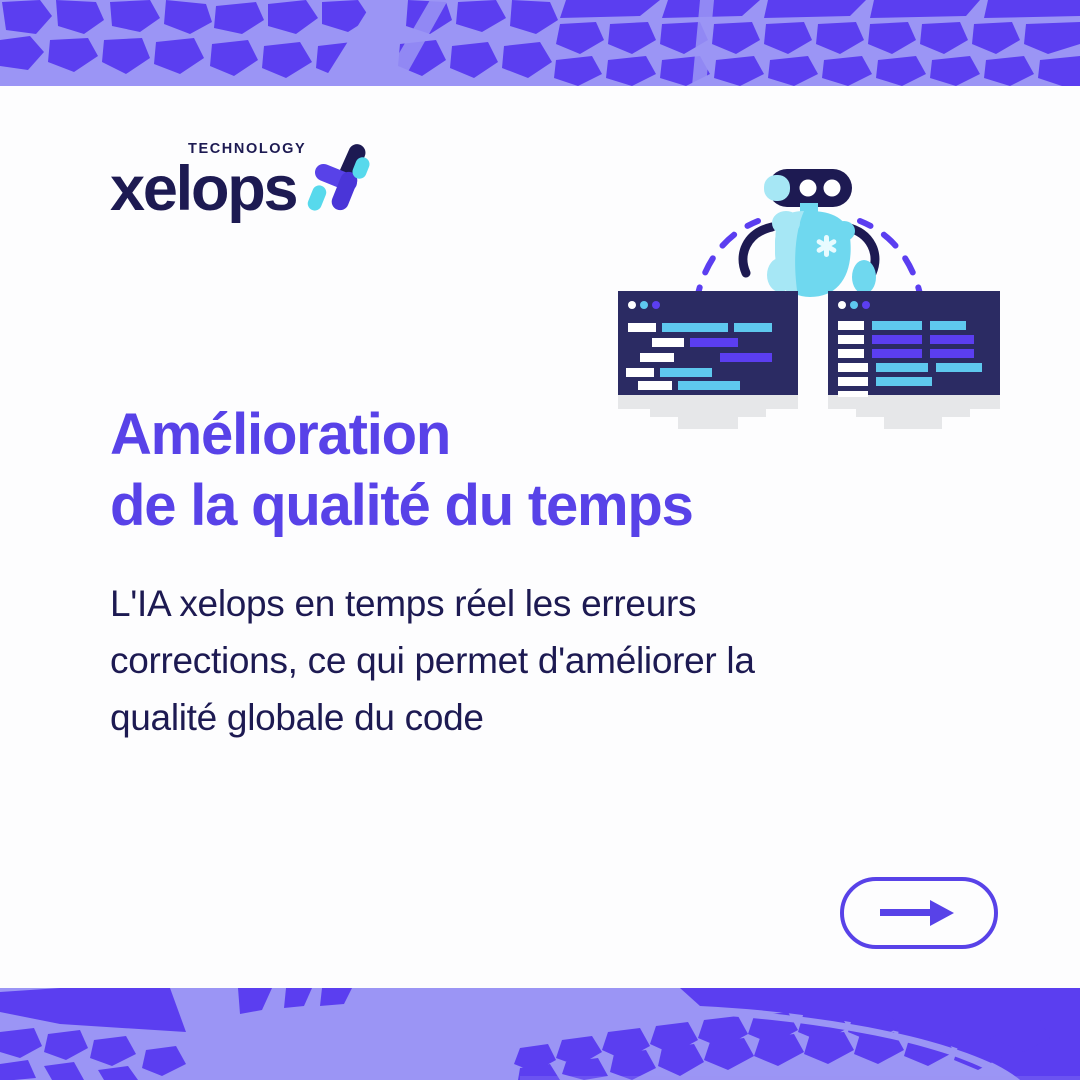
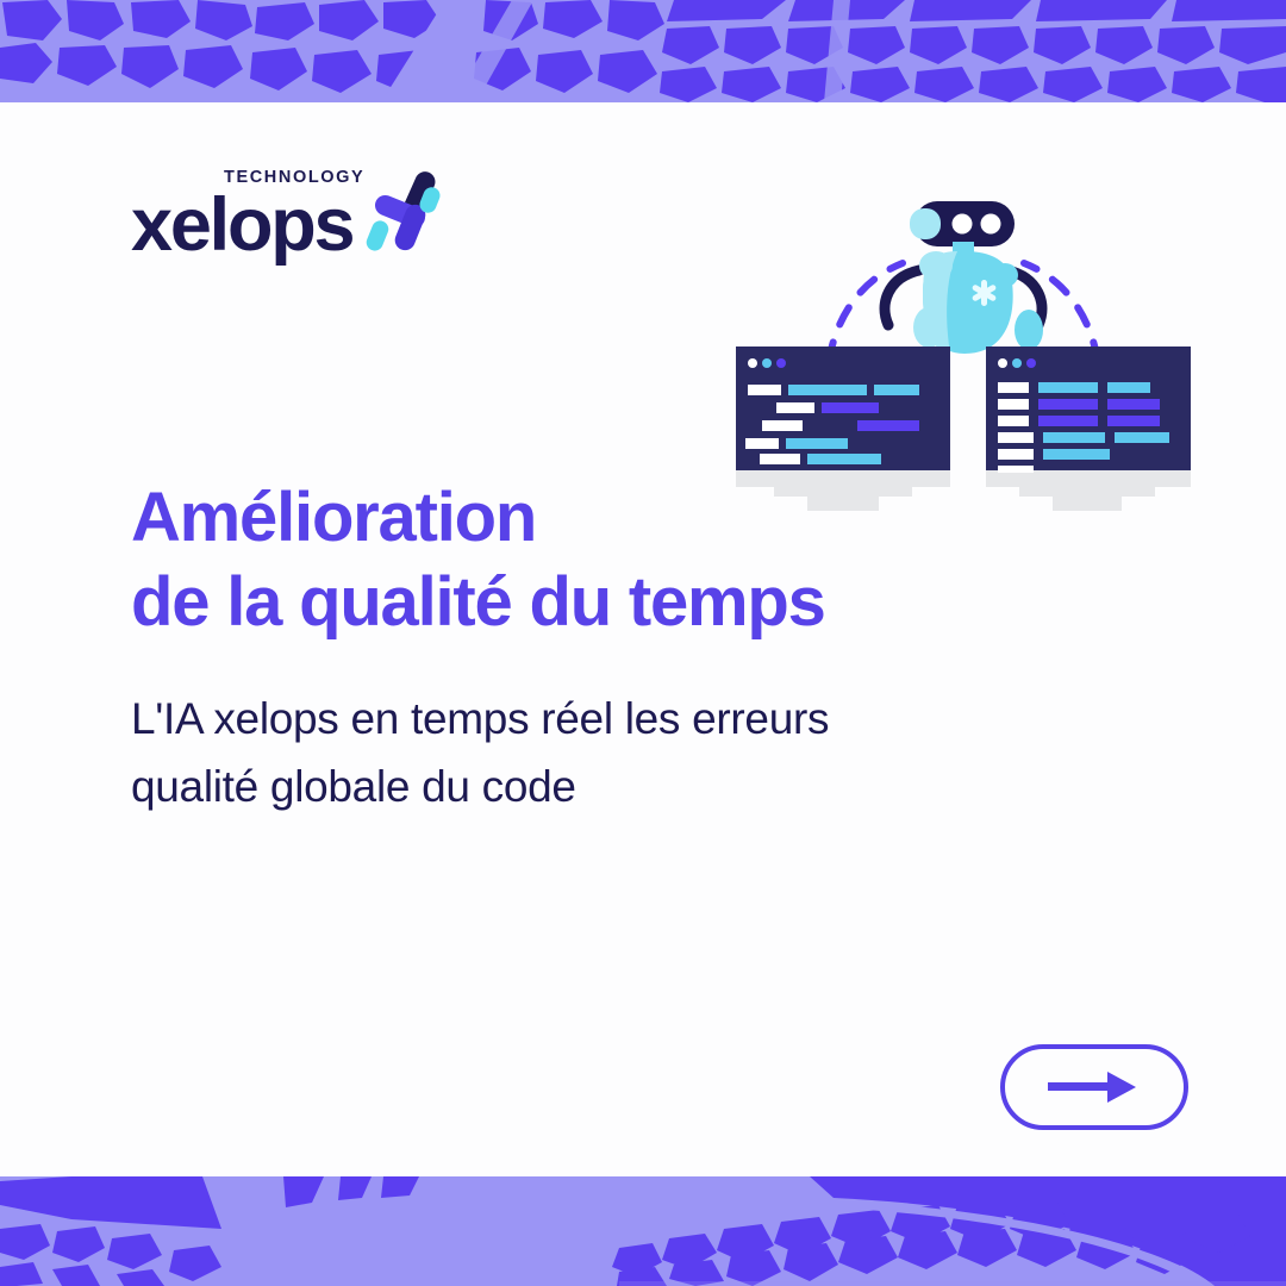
  TECHNOLOGY
  xelops
  Amélioration
  de la qualité du temps
  L'IA xelops en temps réel les erreurs
- corrections, ce qui permet d'améliorer la
  qualité globale du code
